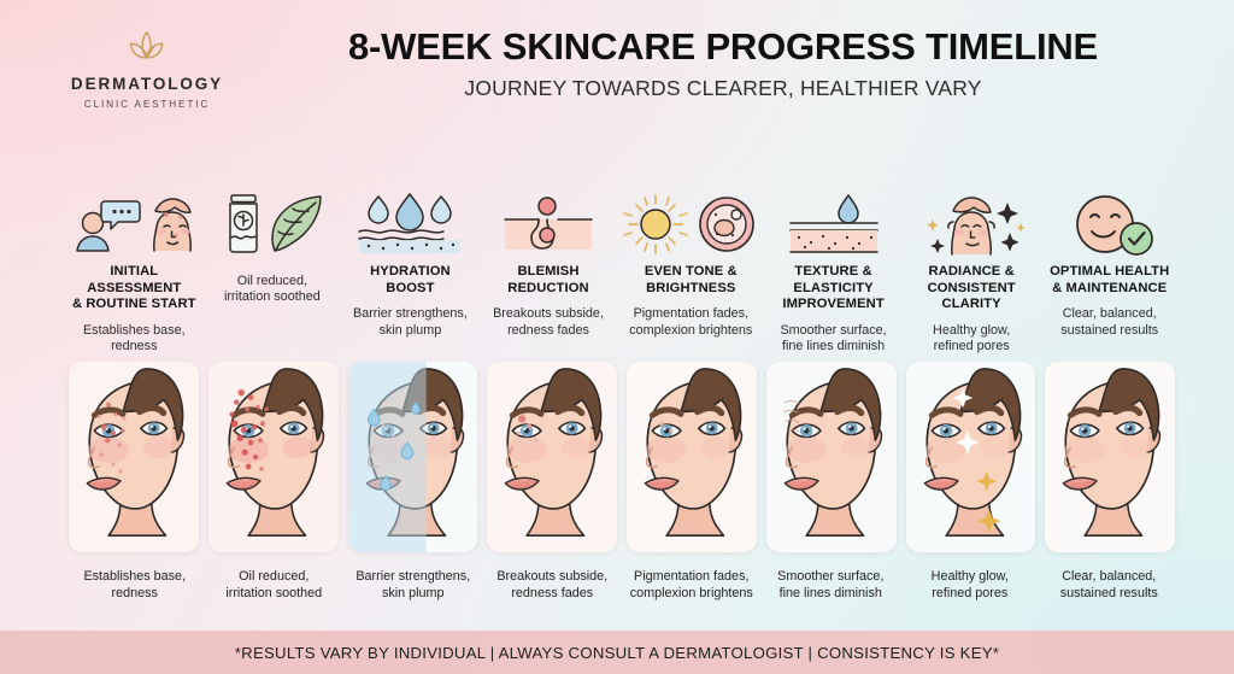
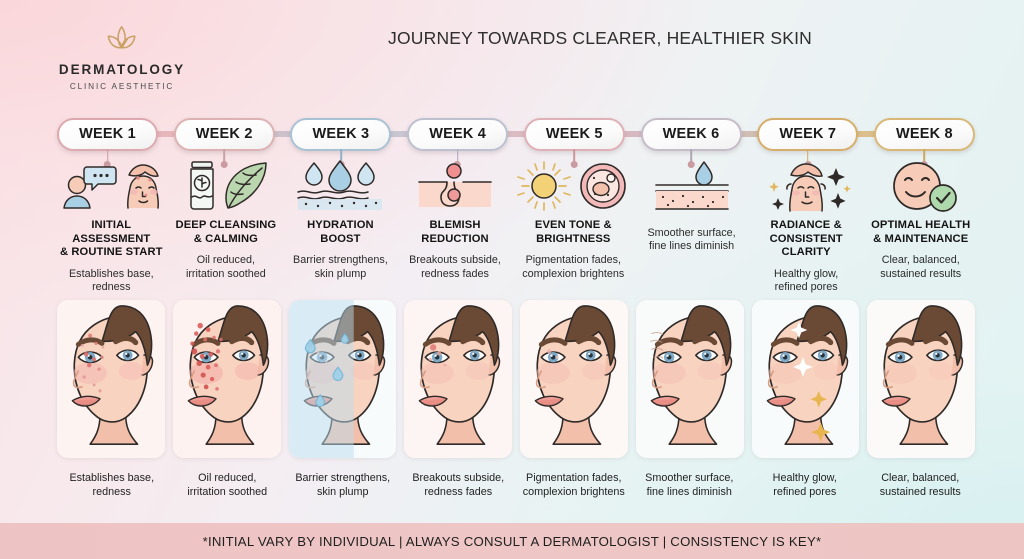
  DERMATOLOGY
  CLINIC AESTHETIC
- 8-WEEK SKINCARE PROGRESS TIMELINE
- JOURNEY TOWARDS CLEARER, HEALTHIER VARY
+ JOURNEY TOWARDS CLEARER, HEALTHIER SKIN
+ WEEK 1
+ WEEK 2
+ WEEK 3
+ WEEK 4
+ WEEK 5
+ WEEK 6
+ WEEK 7
+ WEEK 8
  INITIAL ASSESSMENT
  & ROUTINE START
  Establishes base,
  redness
+ DEEP CLEANSING
+ & CALMING
  Oil reduced,
  irritation soothed
  HYDRATION
  BOOST
  Barrier strengthens,
  skin plump
  BLEMISH
  REDUCTION
  Breakouts subside,
  redness fades
  EVEN TONE &
  BRIGHTNESS
  Pigmentation fades,
  complexion brightens
- TEXTURE &
- ELASTICITY
- IMPROVEMENT
  Smoother surface,
  fine lines diminish
  RADIANCE &
  CONSISTENT
  CLARITY
  Healthy glow,
  refined pores
  OPTIMAL HEALTH
  & MAINTENANCE
  Clear, balanced,
  sustained results
  Establishes base,
  redness
  Oil reduced,
  irritation soothed
  Barrier strengthens,
  skin plump
  Breakouts subside,
  redness fades
  Pigmentation fades,
  complexion brightens
  Smoother surface,
  fine lines diminish
  Healthy glow,
  refined pores
  Clear, balanced,
  sustained results
- *RESULTS VARY BY INDIVIDUAL | ALWAYS CONSULT A DERMATOLOGIST | CONSISTENCY IS KEY*
+ *INITIAL VARY BY INDIVIDUAL | ALWAYS CONSULT A DERMATOLOGIST | CONSISTENCY IS KEY*
